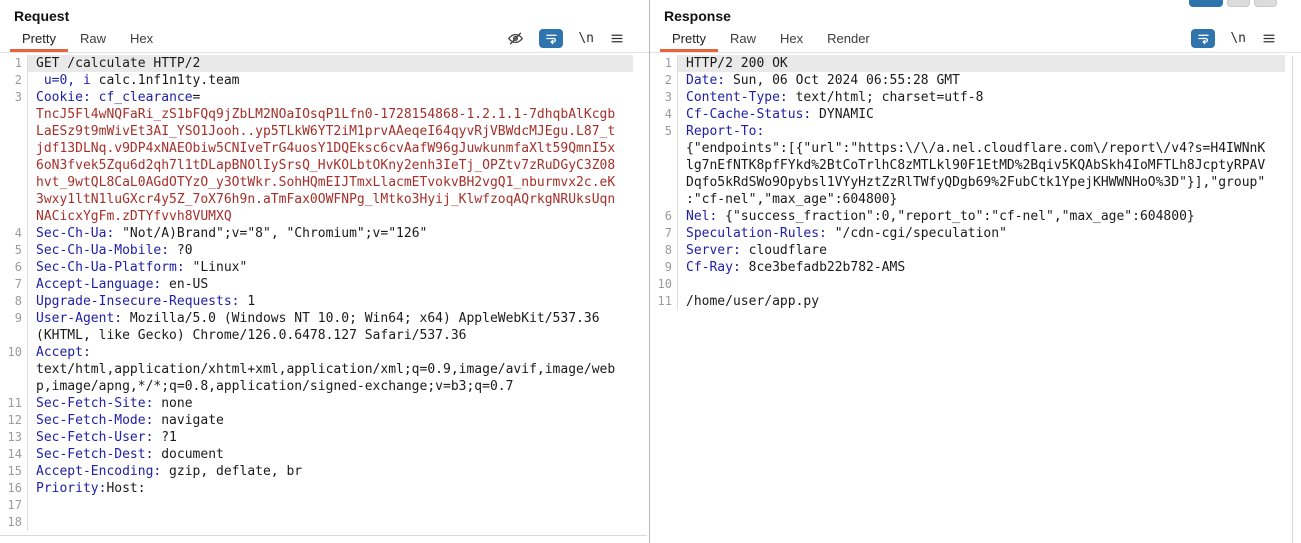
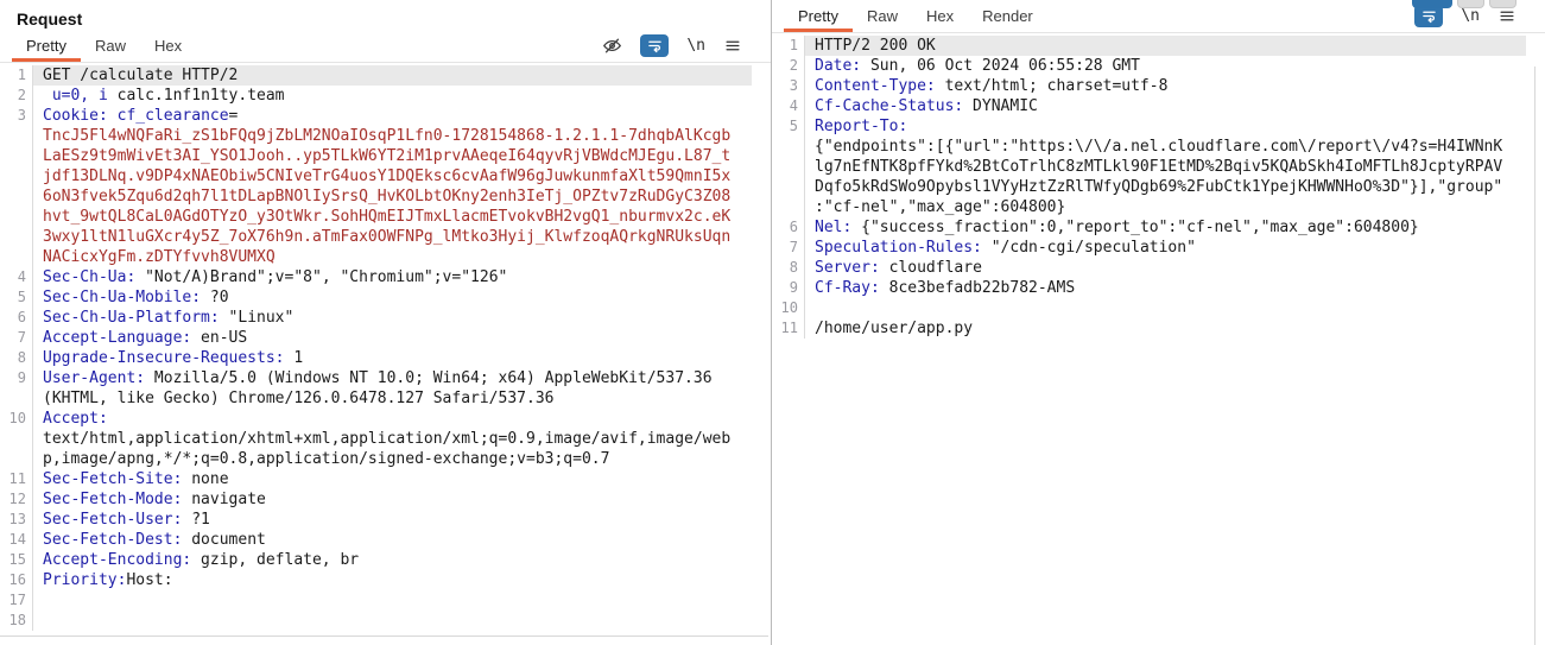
  Request
  Pretty
  Raw
  Hex
  \n
  1
  GET /calculate HTTP/2
  2
  u=0, i calc.1nf1n1ty.team
  3
  Cookie: cf_clearance=
  TncJ5Fl4wNQFaRi_zS1bFQq9jZbLM2NOaIOsqP1Lfn0-1728154868-1.2.1.1-7dhqbAlKcgb
  LaESz9t9mWivEt3AI_YSO1Jooh..yp5TLkW6YT2iM1prvAAeqeI64qyvRjVBWdcMJEgu.L87_t
  jdf13DLNq.v9DP4xNAEObiw5CNIveTrG4uosY1DQEksc6cvAafW96gJuwkunmfaXlt59QmnI5x
  6oN3fvek5Zqu6d2qh7l1tDLapBNOlIySrsQ_HvKOLbtOKny2enh3IeTj_OPZtv7zRuDGyC3Z08
  hvt_9wtQL8CaL0AGdOTYzO_y3OtWkr.SohHQmEIJTmxLlacmETvokvBH2vgQ1_nburmvx2c.eK
  3wxy1ltN1luGXcr4y5Z_7oX76h9n.aTmFax0OWFNPg_lMtko3Hyij_KlwfzoqAQrkgNRUksUqn
  NACicxYgFm.zDTYfvvh8VUMXQ
  4
  Sec-Ch-Ua: "Not/A)Brand";v="8", "Chromium";v="126"
  5
  Sec-Ch-Ua-Mobile: ?0
  6
  Sec-Ch-Ua-Platform: "Linux"
  7
  Accept-Language: en-US
  8
  Upgrade-Insecure-Requests: 1
  9
  User-Agent: Mozilla/5.0 (Windows NT 10.0; Win64; x64) AppleWebKit/537.36
  (KHTML, like Gecko) Chrome/126.0.6478.127 Safari/537.36
  10
  Accept:
  text/html,application/xhtml+xml,application/xml;q=0.9,image/avif,image/web
  p,image/apng,*/*;q=0.8,application/signed-exchange;v=b3;q=0.7
  11
  Sec-Fetch-Site: none
  12
  Sec-Fetch-Mode: navigate
  13
  Sec-Fetch-User: ?1
  14
  Sec-Fetch-Dest: document
  15
  Accept-Encoding: gzip, deflate, br
  16
  Priority:Host:
  17
  18
- Response
  Pretty
  Raw
  Hex
  Render
  \n
  1
  HTTP/2 200 OK
  2
  Date: Sun, 06 Oct 2024 06:55:28 GMT
  3
  Content-Type: text/html; charset=utf-8
  4
  Cf-Cache-Status: DYNAMIC
  5
  Report-To:
  {"endpoints":[{"url":"https:\/\/a.nel.cloudflare.com\/report\/v4?s=H4IWNnK
  lg7nEfNTK8pfFYkd%2BtCoTrlhC8zMTLkl90F1EtMD%2Bqiv5KQAbSkh4IoMFTLh8JcptyRPAV
  Dqfo5kRdSWo9Opybsl1VYyHztZzRlTWfyQDgb69%2FubCtk1YpejKHWWNHoO%3D"}],"group"
  :"cf-nel","max_age":604800}
  6
  Nel: {"success_fraction":0,"report_to":"cf-nel","max_age":604800}
  7
  Speculation-Rules: "/cdn-cgi/speculation"
  8
  Server: cloudflare
  9
  Cf-Ray: 8ce3befadb22b782-AMS
  10
  11
  /home/user/app.py
